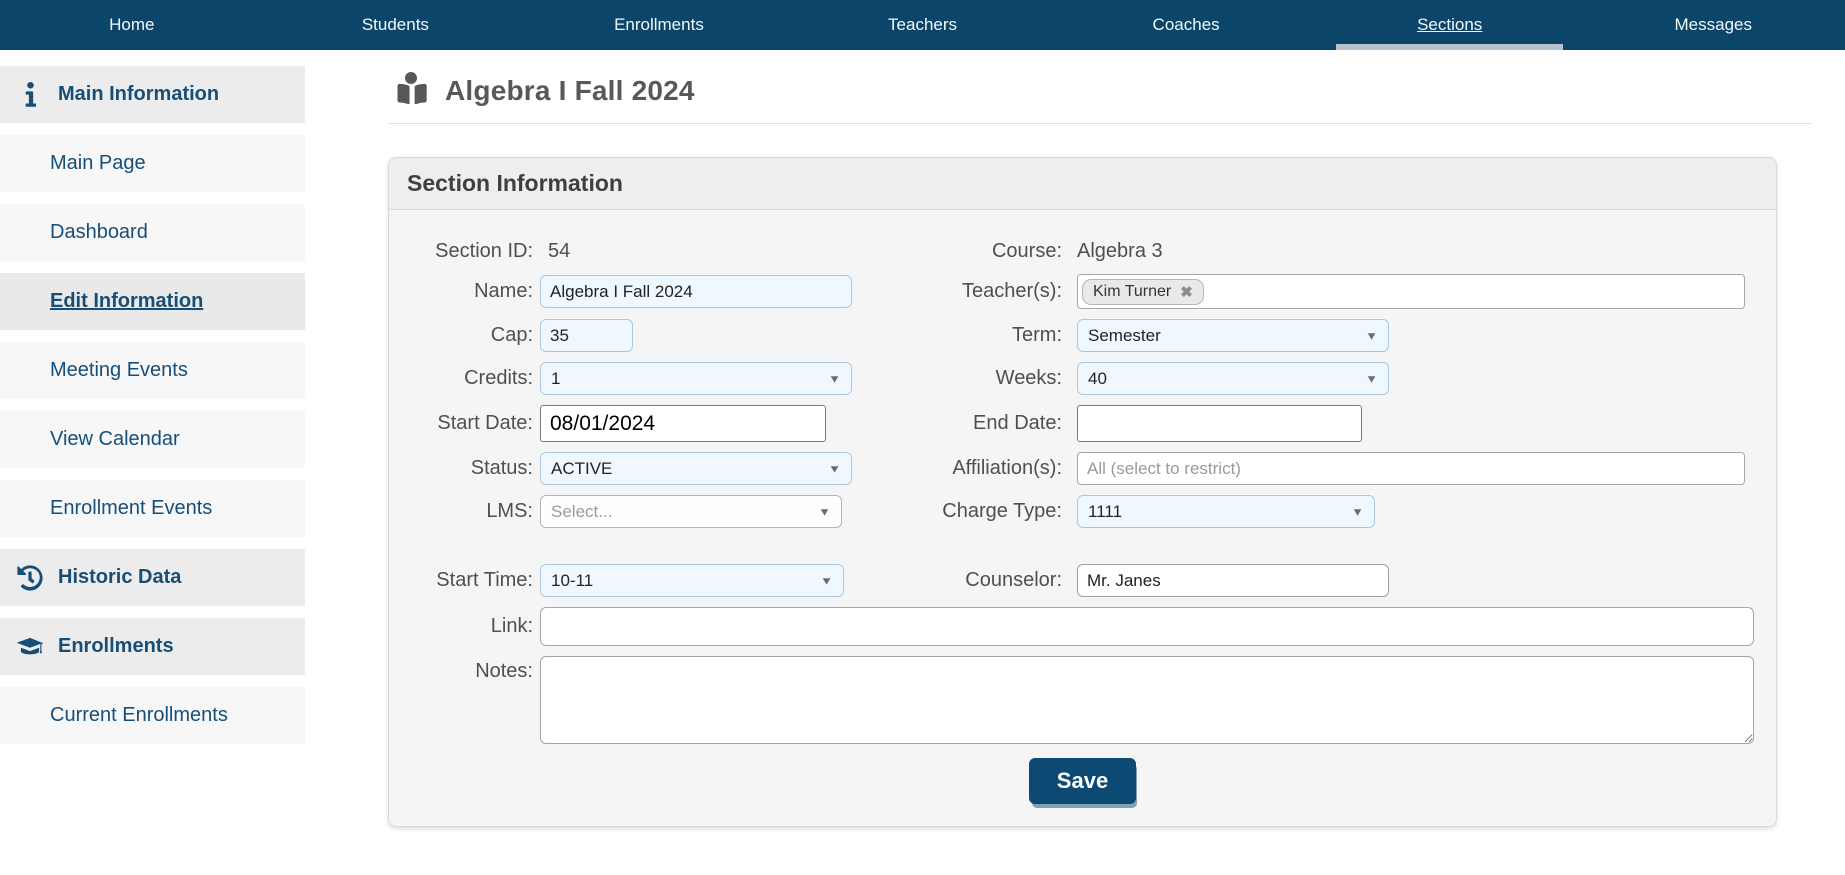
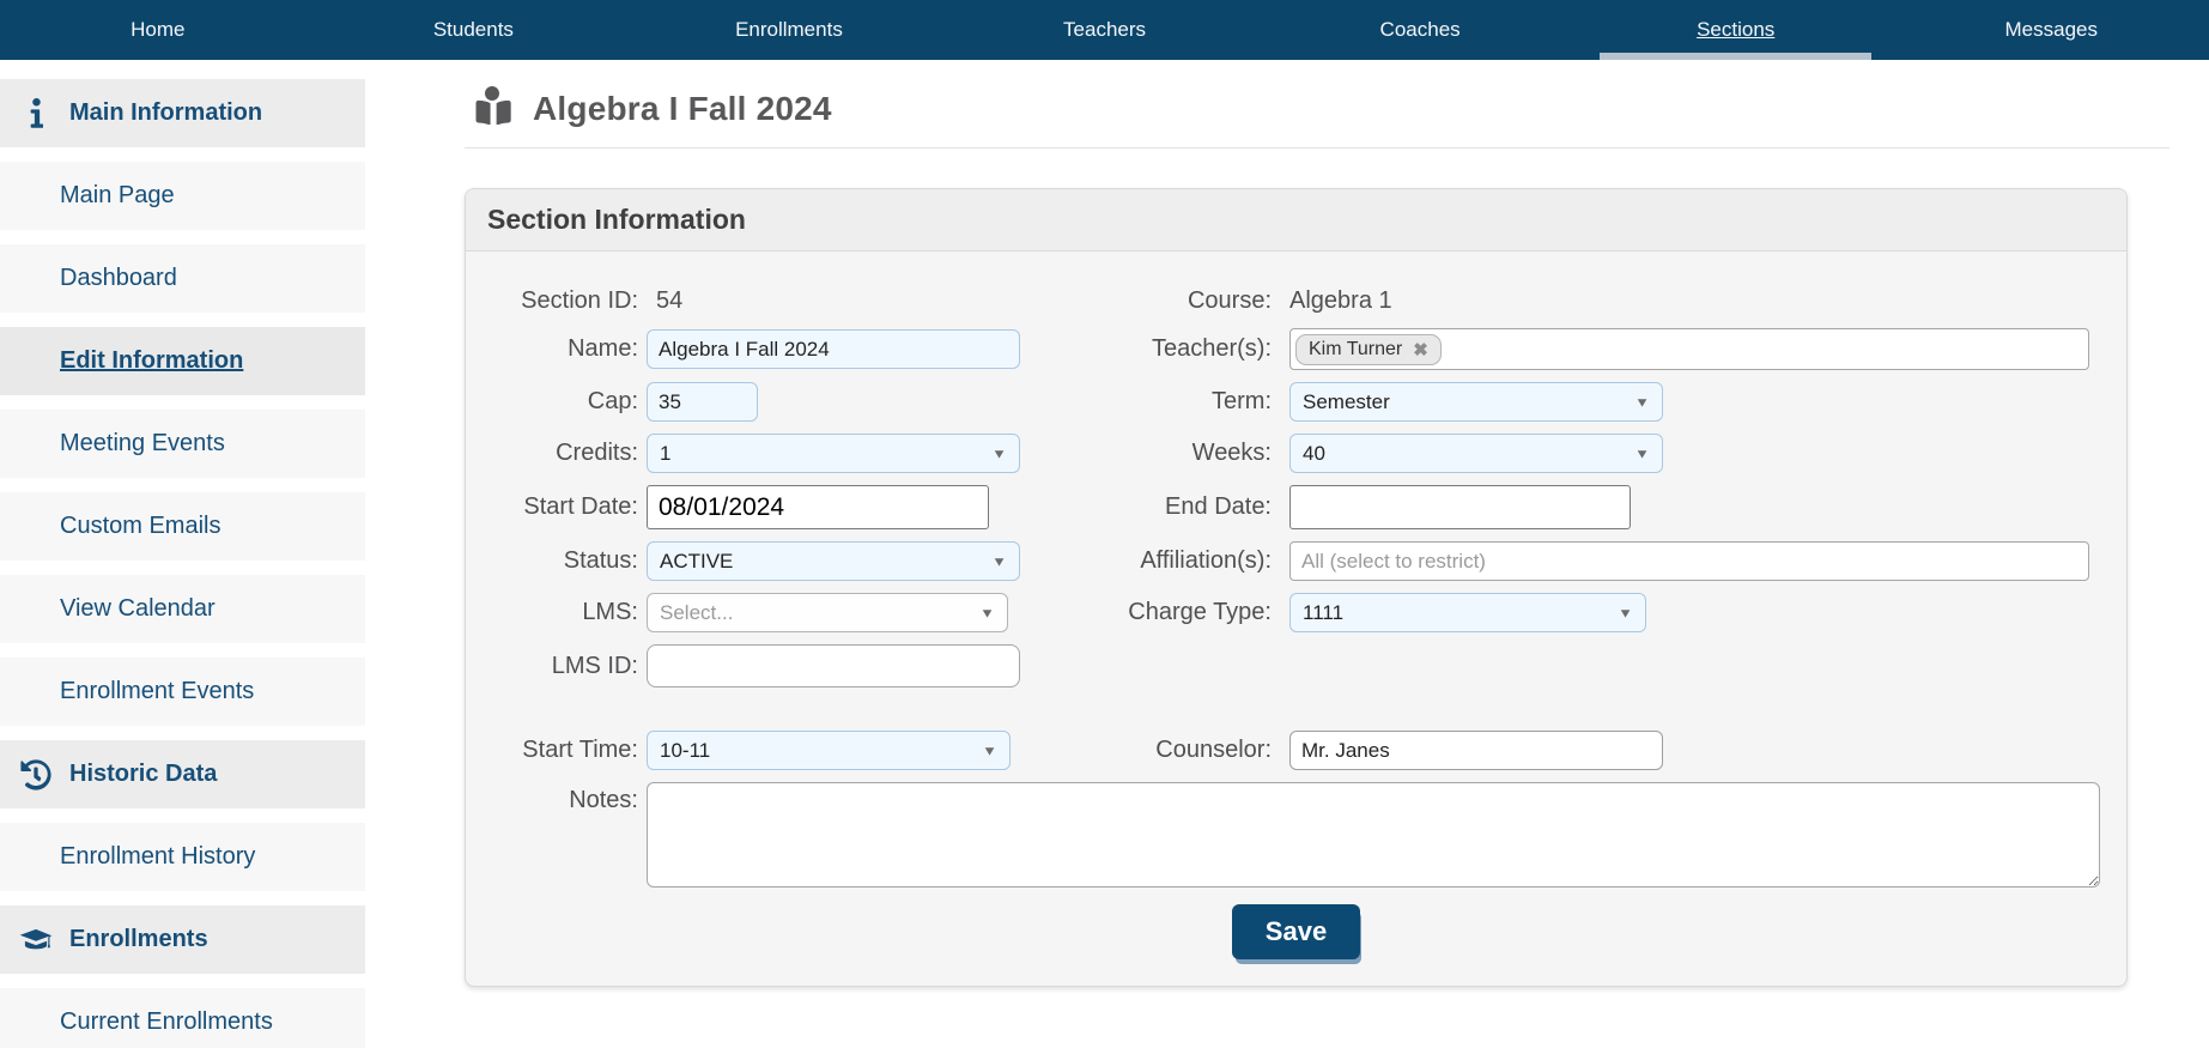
  Home
  Students
  Enrollments
  Teachers
  Coaches
  Sections
  Messages
  Main Information
  Main Page
  Dashboard
  Edit Information
  Meeting Events
+ Custom Emails
  View Calendar
  Enrollment Events
  Historic Data
+ Enrollment History
  Enrollments
  Current Enrollments
  Algebra I Fall 2024
  Section Information
  Section ID:
  54
  Course:
- Algebra 3
+ Algebra 1
  Name:
  Algebra I Fall 2024
  Teacher(s):
  Kim Turner
  ✖
  Cap:
  35
  Term:
  Semester
  ▼
  Credits:
  1
  ▼
  Weeks:
  40
  ▼
  Start Date:
  08/01/2024
  End Date:
  Status:
  ACTIVE
  ▼
  Affiliation(s):
  All (select to restrict)
  LMS:
  Select...
  ▼
  Charge Type:
  1111
  ▼
+ LMS ID:
  Start Time:
  10-11
  ▼
  Counselor:
  Mr. Janes
- Link:
  Notes:
  Save
